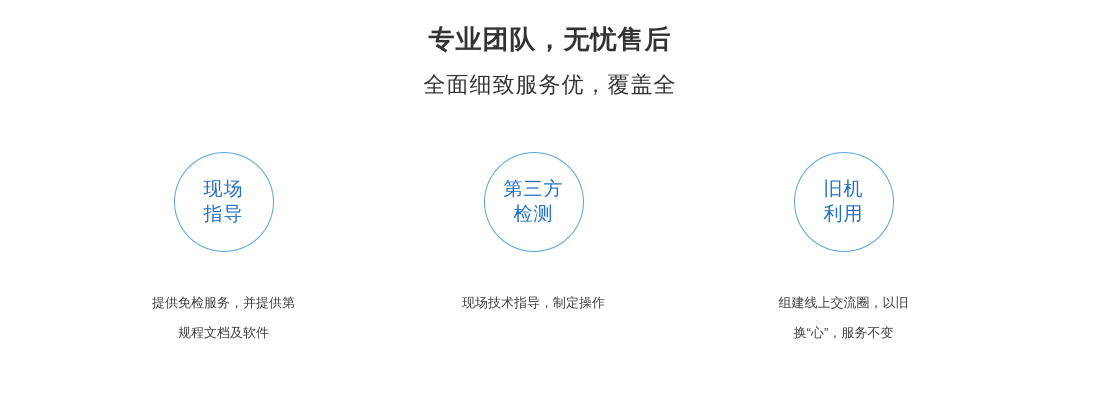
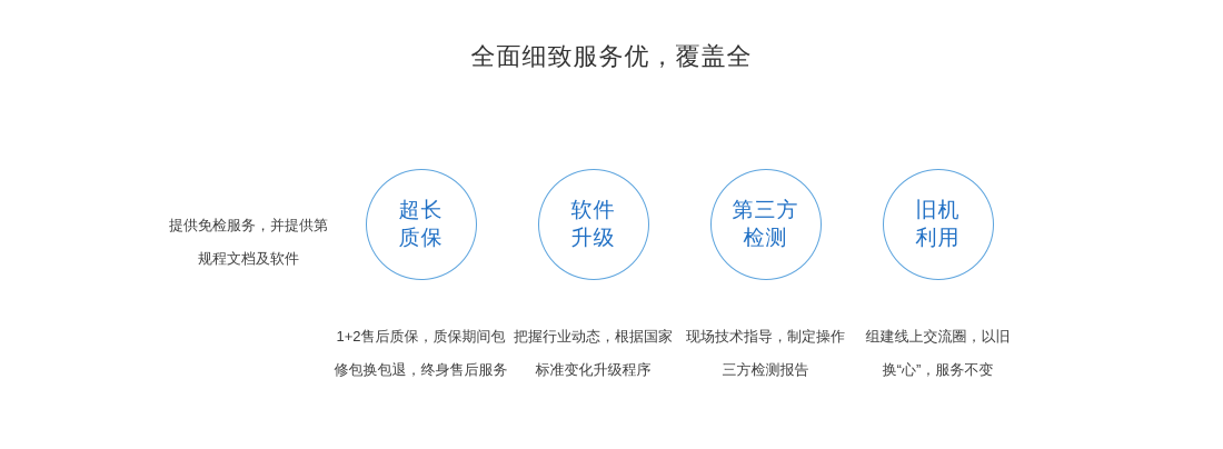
- 专业团队，无忧售后
  全面细致服务优，覆盖全
- 现场
- 指导
  提供免检服务，并提供第
  规程文档及软件
+ 超长
+ 质保
+ 1+2售后质保，质保期间包
+ 修包换包退，终身售后服务
+ 软件
+ 升级
+ 把握行业动态，根据国家
+ 标准变化升级程序
  第三方
  检测
  现场技术指导，制定操作
+ 三方检测报告
  旧机
  利用
  组建线上交流圈，以旧
  换“心”，服务不变
